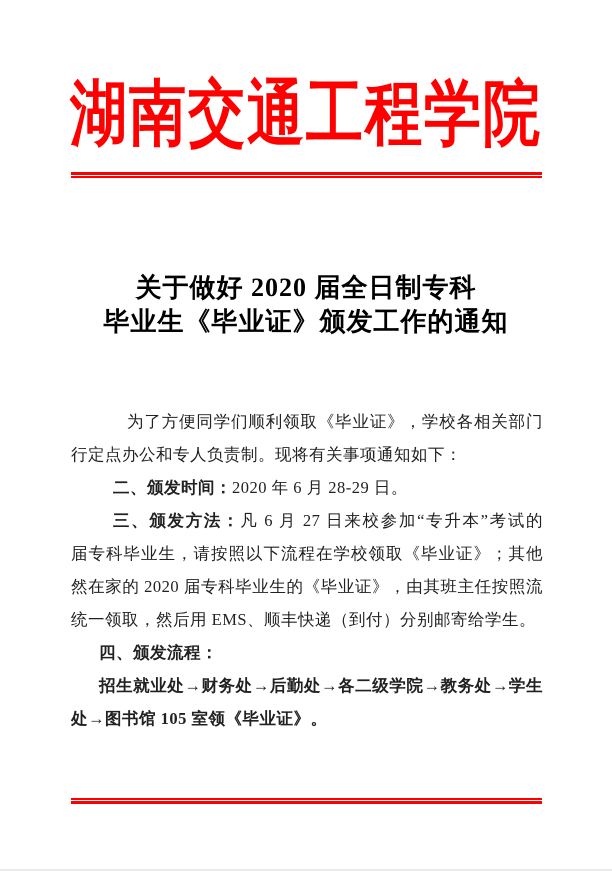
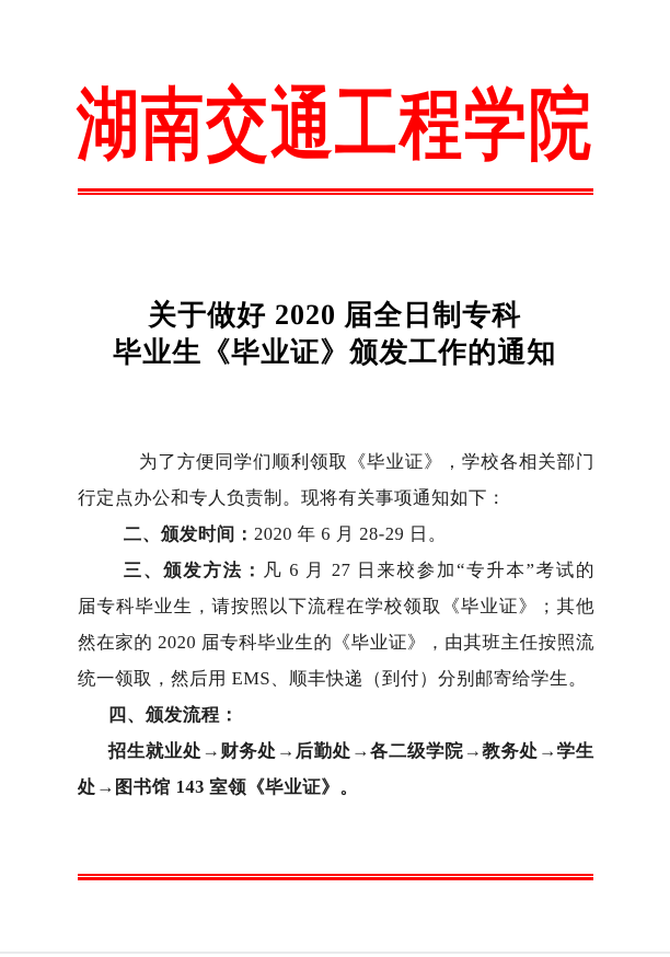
  湖南交通工程学院
  关于做好 2020 届全日制专科
  毕业生《毕业证》颁发工作的通知
  为了方便同学们顺利领取《毕业证》，学校各相关部门
  行定点办公和专人负责制。现将有关事项通知如下：
  二、颁发时间：2020 年 6 月 28-29 日。
  三、颁发方法：凡 6 月 27 日来校参加“专升本”考试的
  届专科毕业生，请按照以下流程在学校领取《毕业证》；其他
  然在家的 2020 届专科毕业生的《毕业证》，由其班主任按照流
  统一领取，然后用 EMS、顺丰快递（到付）分别邮寄给学生。
  四、颁发流程：
  招生就业处→财务处→后勤处→各二级学院→教务处→学生
- 处→图书馆 105 室领《毕业证》。
+ 处→图书馆 143 室领《毕业证》。
